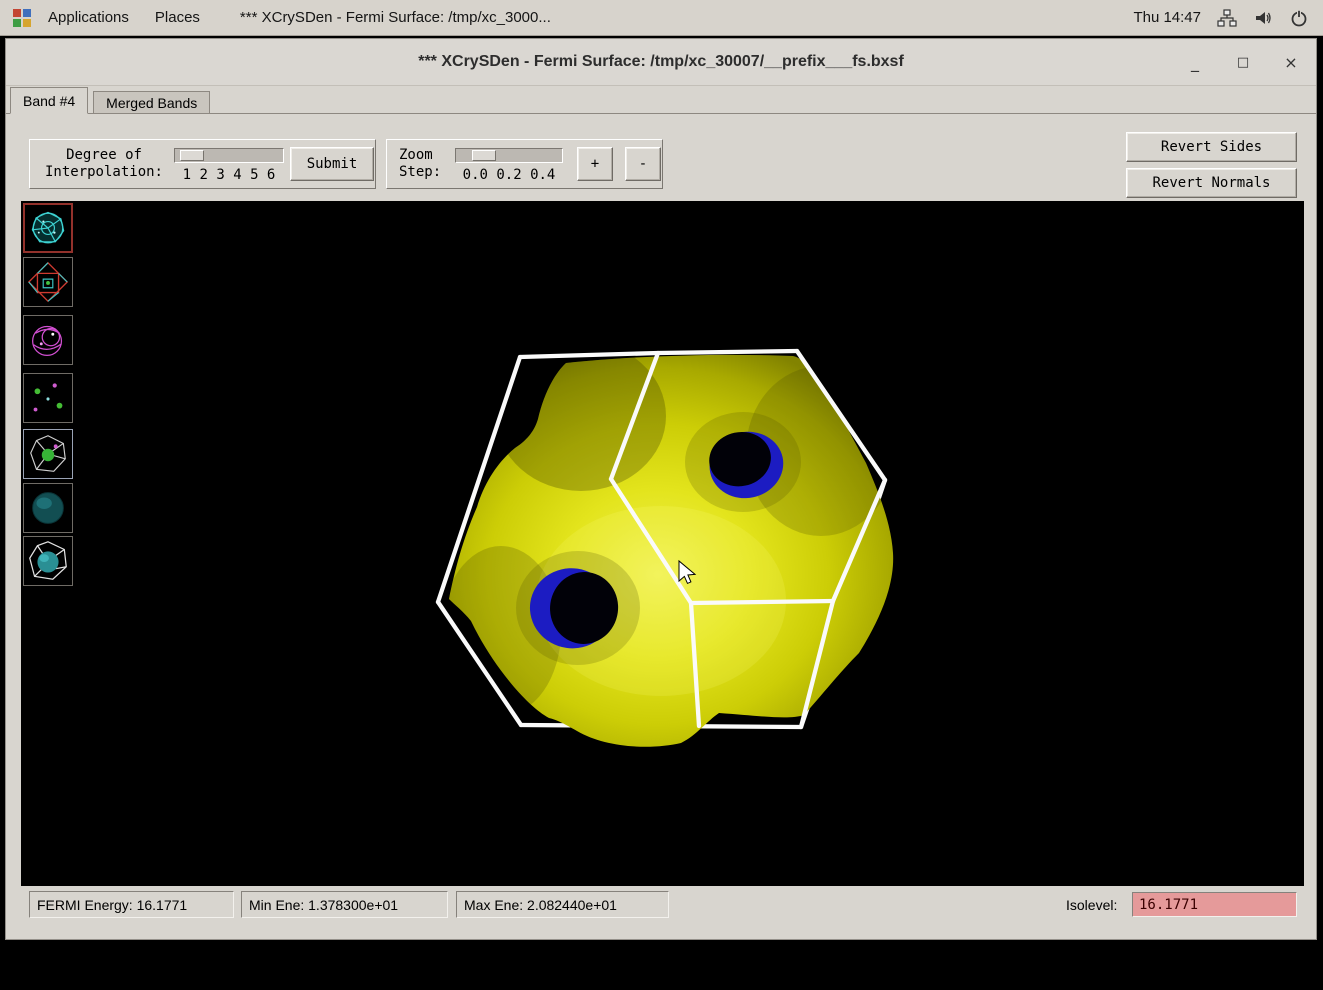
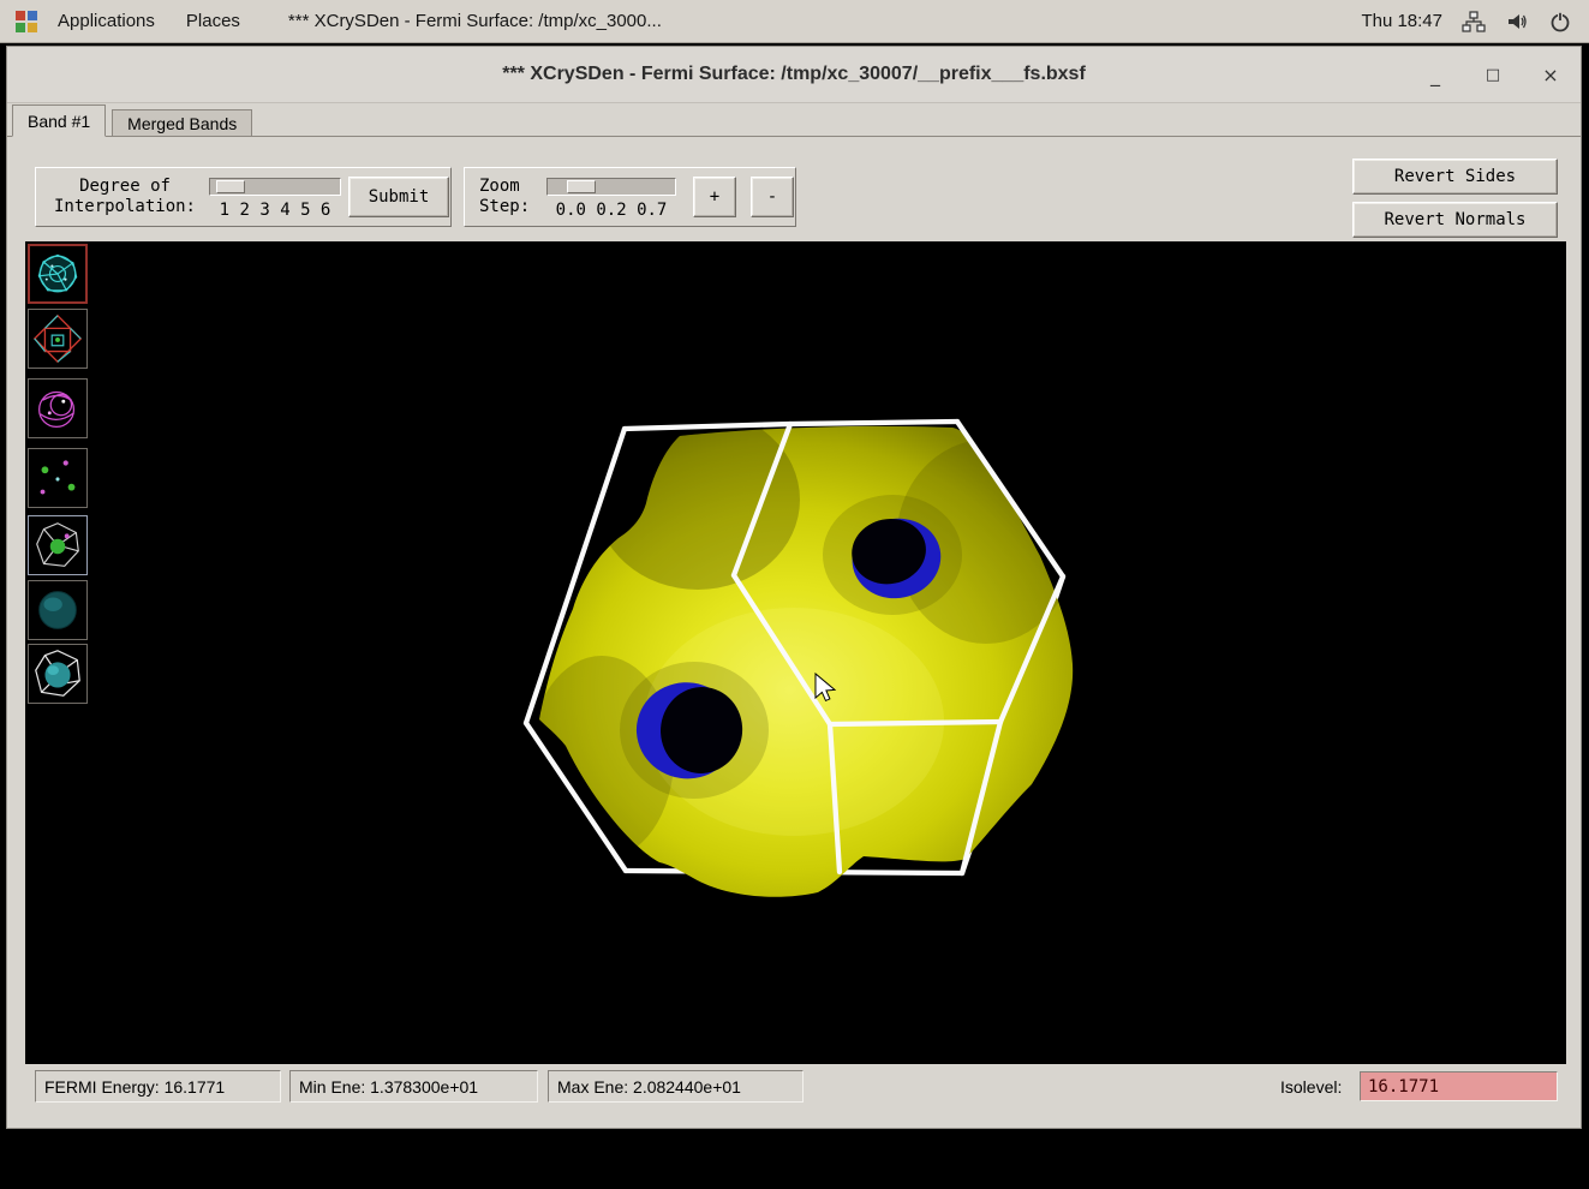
  Applications
  Places
  *** XCrySDen - Fermi Surface: /tmp/xc_3000...
- Thu 14:47
+ Thu 18:47
  *** XCrySDen - Fermi Surface: /tmp/xc_30007/__prefix___fs.bxsf
  _
  □
  ×
- Band #4
+ Band #1
  Merged Bands
  Degree of
  Interpolation:
  1 2 3 4 5 6
  Submit
  Zoom
  Step:
- 0.0 0.2 0.4
+ 0.0 0.2 0.7
  +
  -
  Revert Sides
  Revert Normals
  FERMI Energy: 16.1771
  Min Ene: 1.378300e+01
  Max Ene: 2.082440e+01
  Isolevel:
  16.1771
